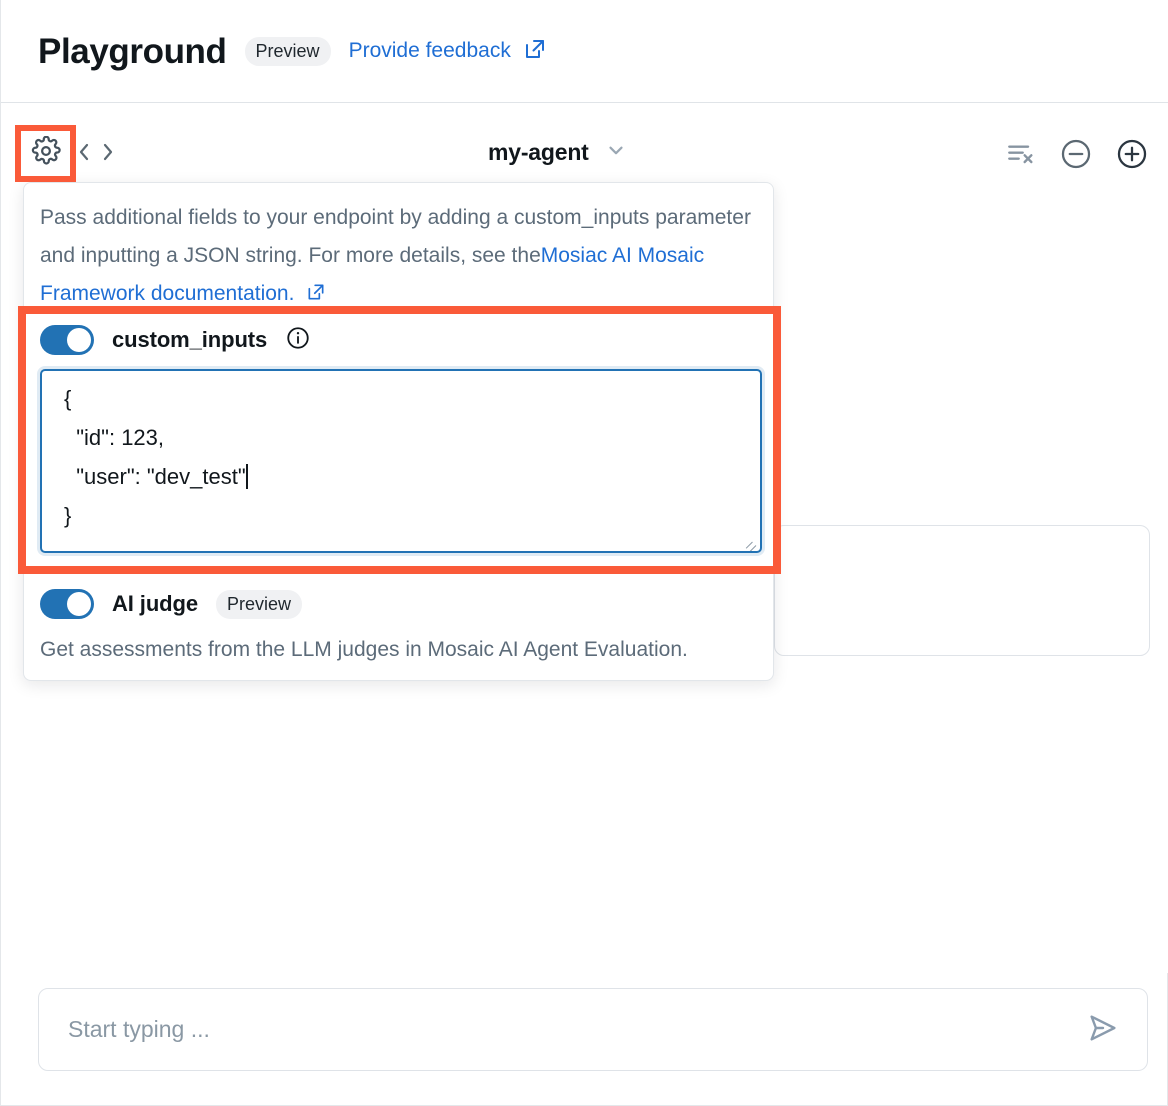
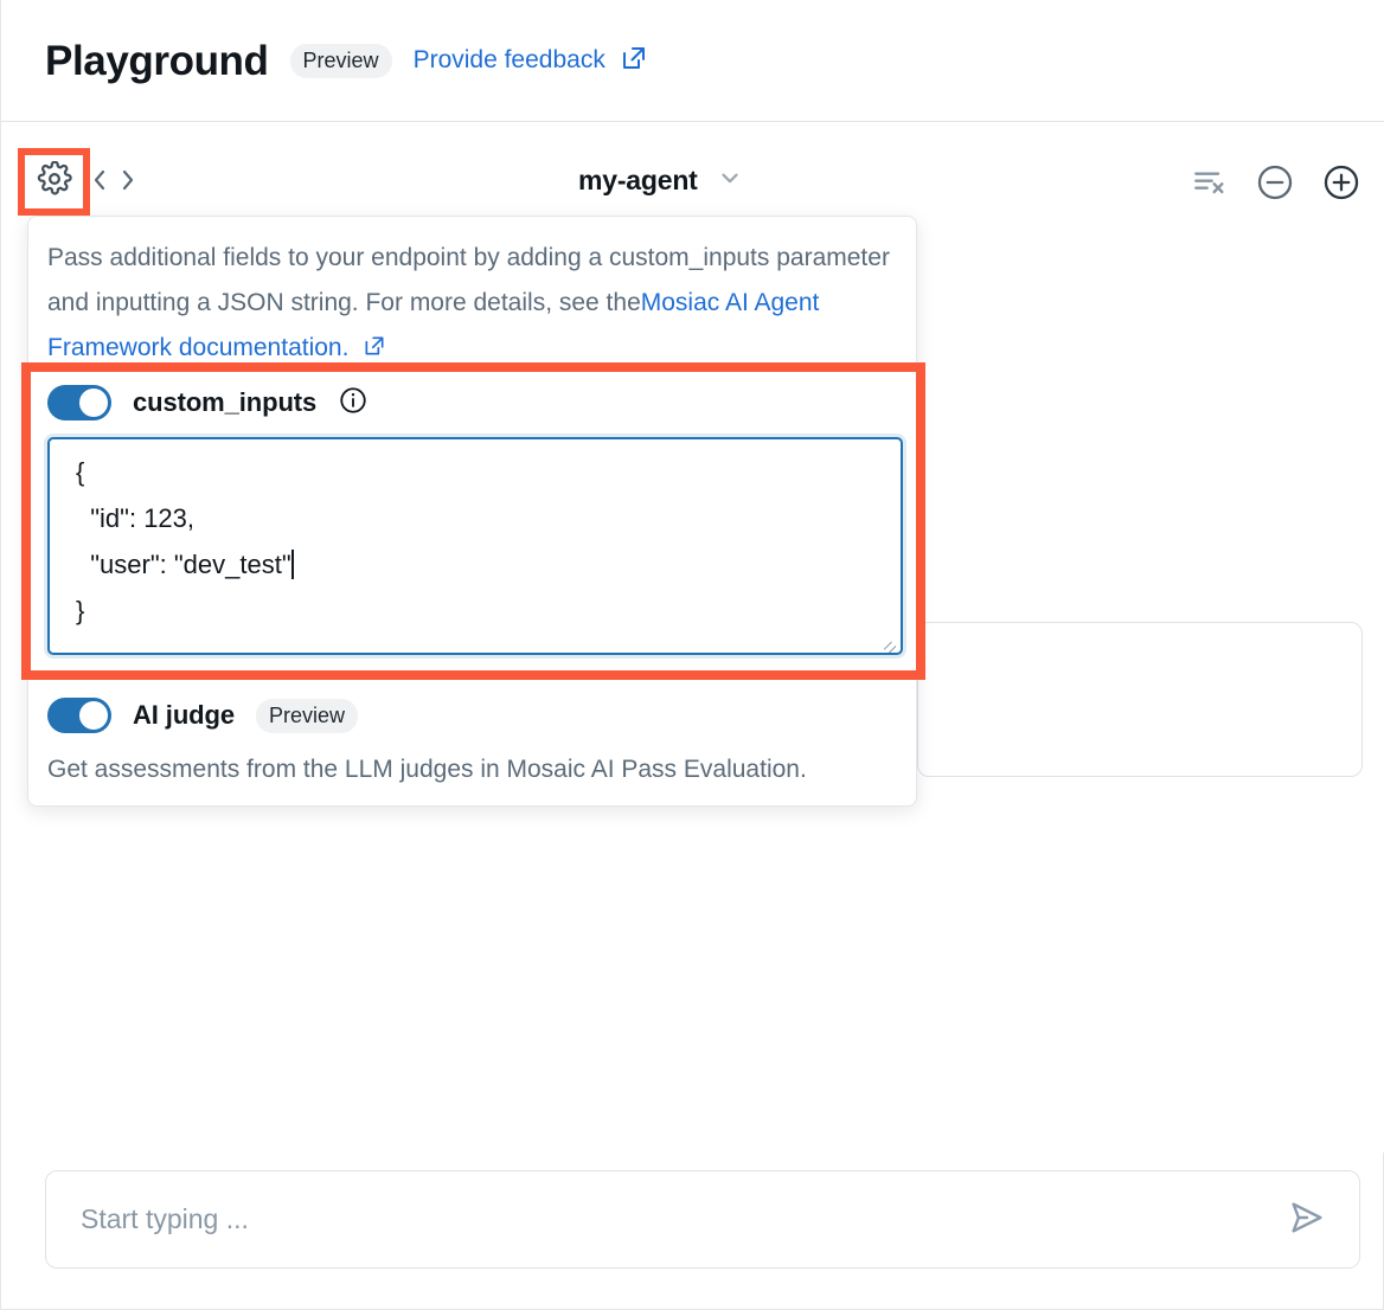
  Playground
  Preview
  Provide feedback
  my-agent
- Pass additional fields to your endpoint by adding a custom_inputs parameter and inputting a JSON string. For more details, see theMosiac AI Mosaic Framework documentation.
+ Pass additional fields to your endpoint by adding a custom_inputs parameter and inputting a JSON string. For more details, see theMosiac AI Agent Framework documentation.
  custom_inputs
  {
  "id": 123,
  "user": "dev_test" }
  AI judge
  Preview
- Get assessments from the LLM judges in Mosaic AI Agent Evaluation.
+ Get assessments from the LLM judges in Mosaic AI Pass Evaluation.
  Start typing ...
